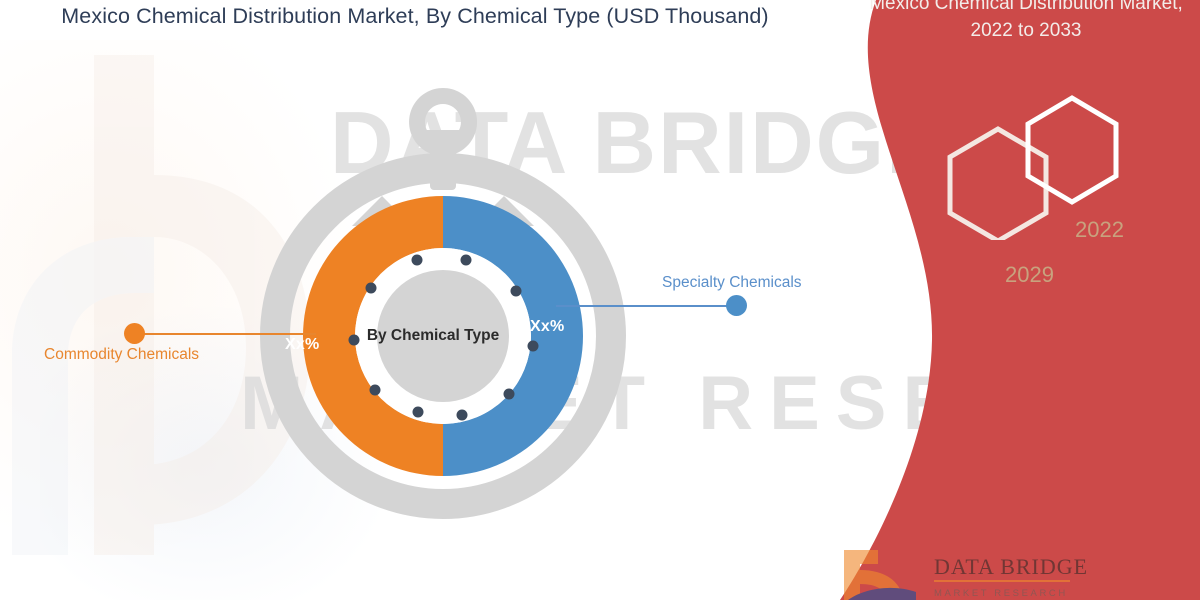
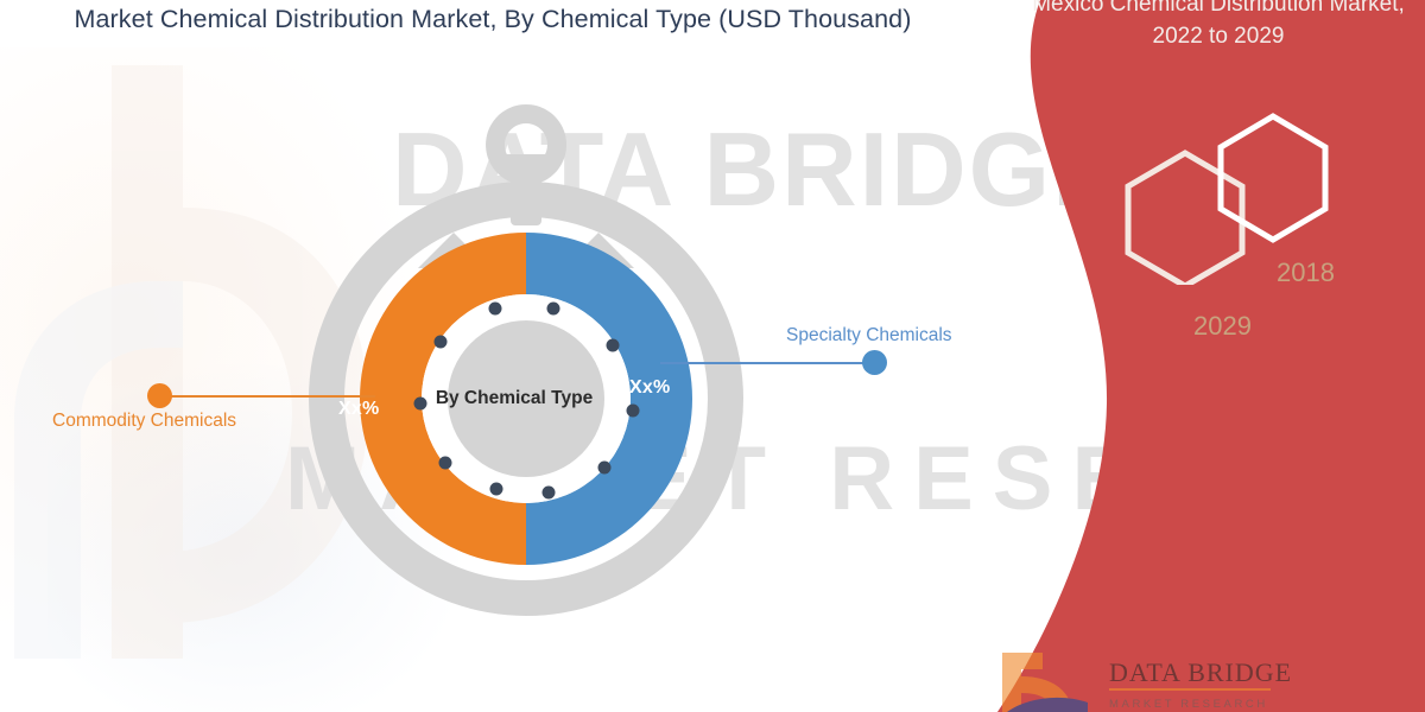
  DTA BRIDG
- Mexico Chemical Distribution Market, By Chemical Type (USD Thousand)
+ Market Chemical Distribution Market, By Chemical Type (USD Thousand)
  By Chemical Type
  Xx%
  Xx%
  Commodity Chemicals
  Specialty Chemicals
- Mexico Chemical Distribution Market, 2022 to 2033
+ Mexico Chemical Distribution Market, 2022 to 2029
- 2022
+ 2018
  2029
  DATA BRIDGE
  MARKET RESEARCH
